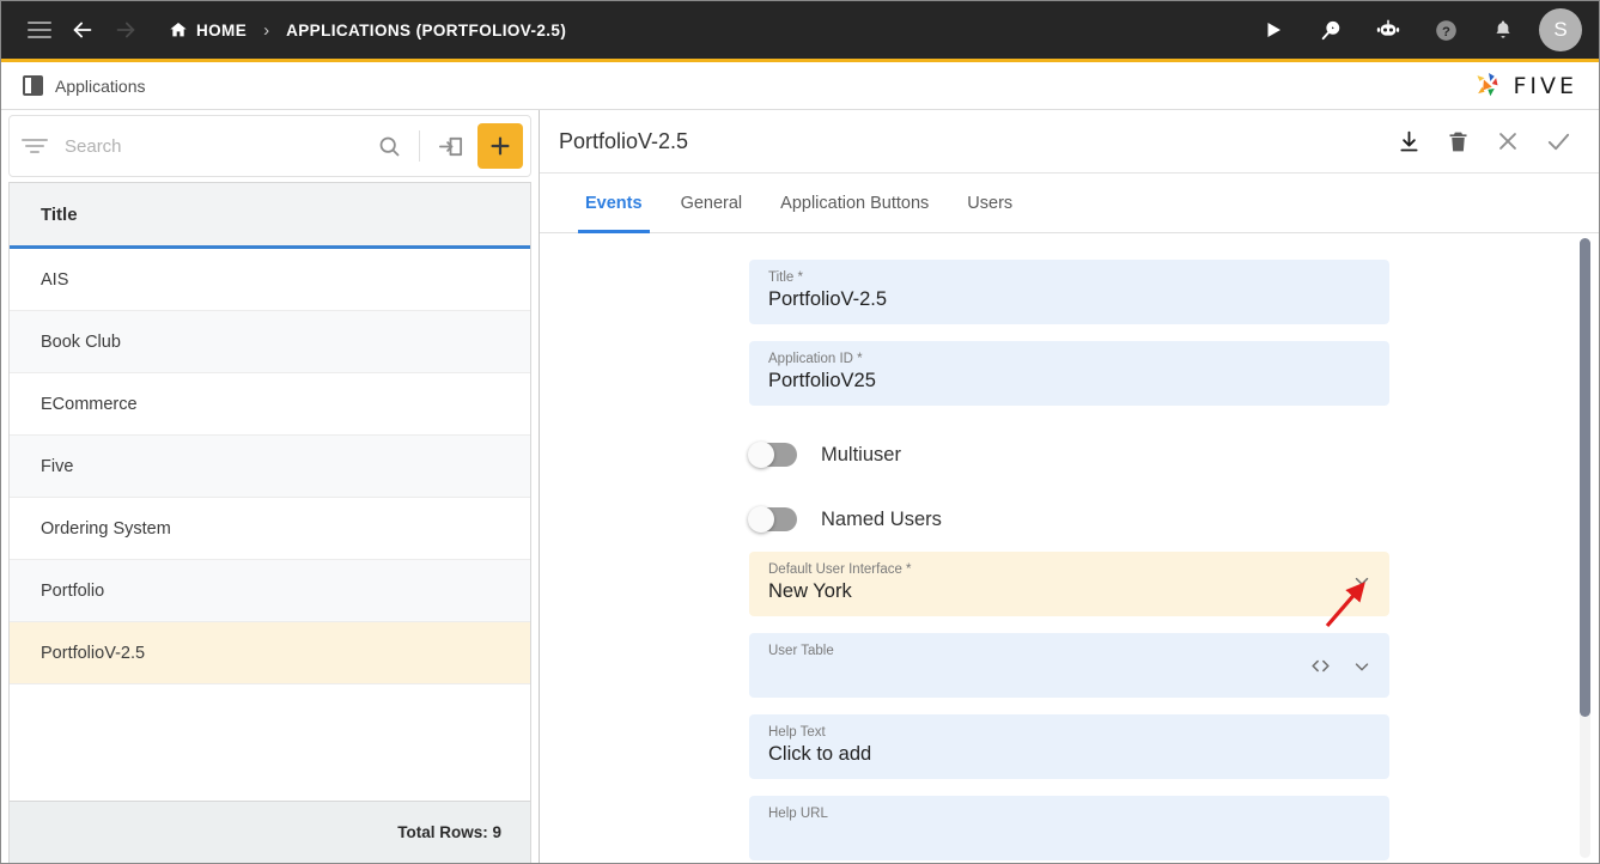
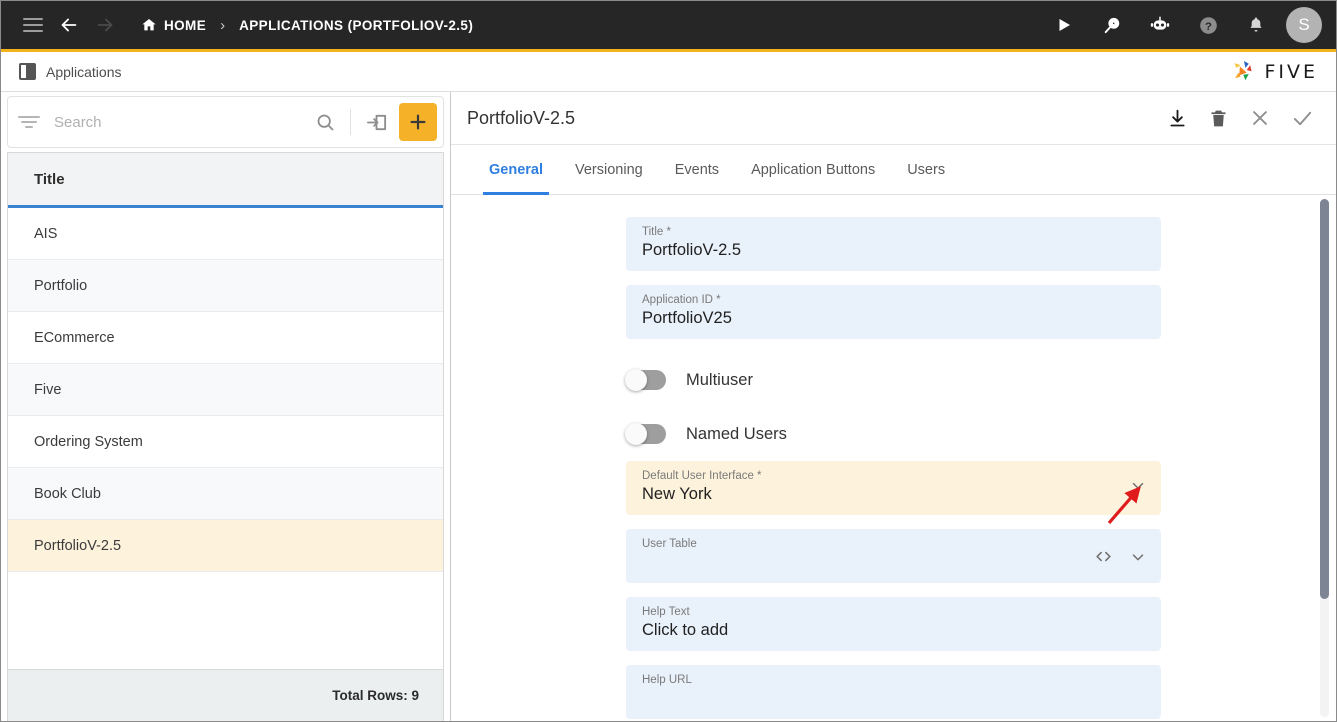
  HOME
  ›
  APPLICATIONS (PORTFOLIOV-2.5)
  ?
  S
  Applications
  FIVE
  Search
  Title
  AIS
- Book Club
+ Portfolio
  ECommerce
  Five
  Ordering System
- Portfolio
+ Book Club
  PortfolioV-2.5
  Total Rows: 9
  PortfolioV-2.5
- Events
+ General
+ Versioning
- General
+ Events
  Application Buttons
  Users
  Title *
  PortfolioV-2.5
  Application ID *
  PortfolioV25
  Multiuser
  Named Users
  Default User Interface *
  New York
  User Table
  Help Text
  Click to add
  Help URL
